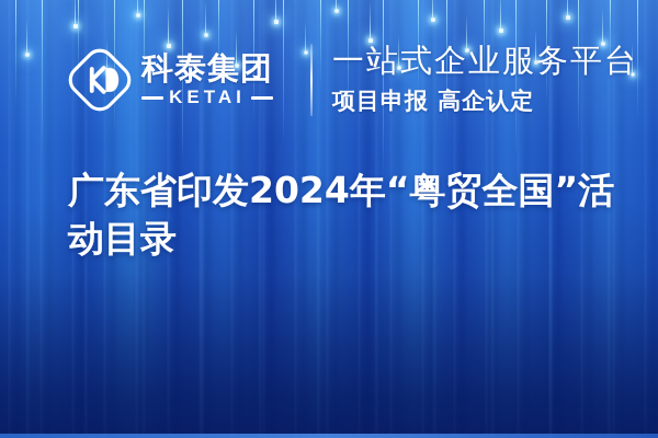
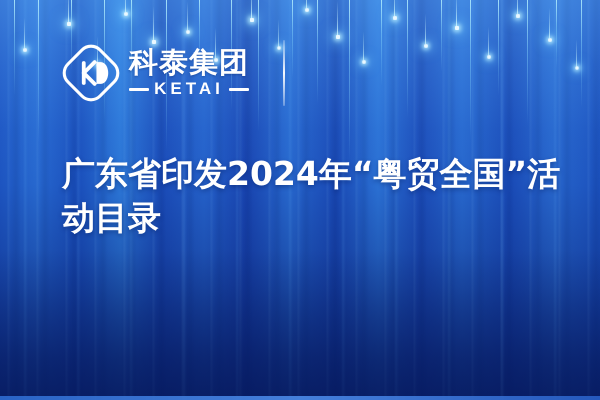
  科泰集团
  KETAI
- 一站式企业服务平台
- 项目申报 高企认定
  广东省印发2024年“粤贸全国”活动目录
